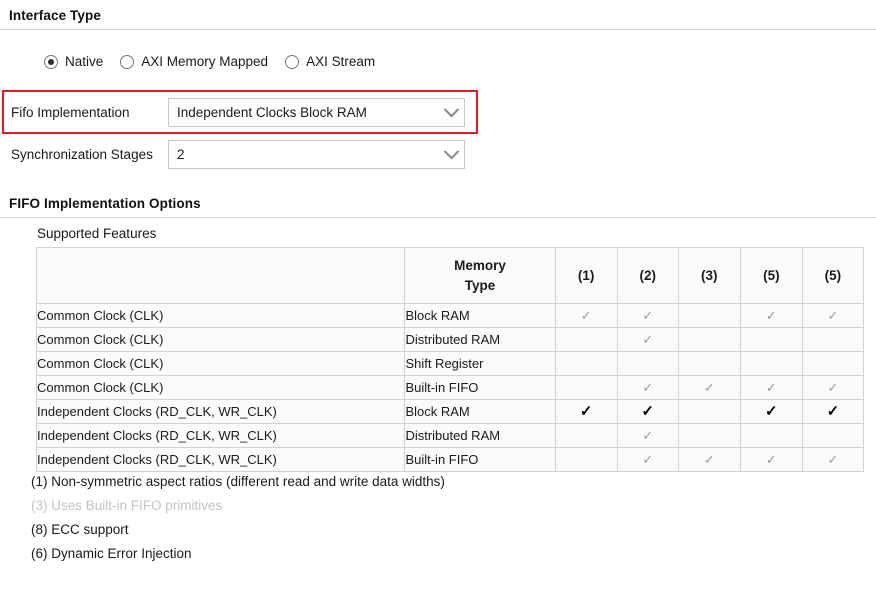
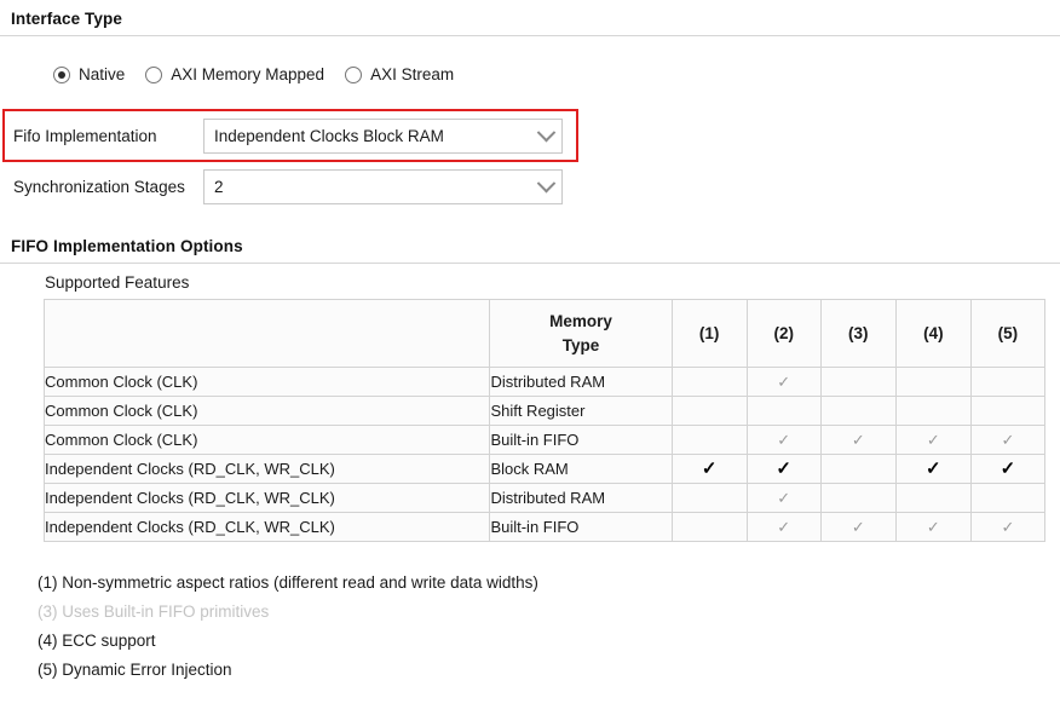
  Interface Type
  Native
  AXI Memory Mapped
  AXI Stream
  Fifo Implementation
  Independent Clocks Block RAM
  Synchronization Stages
  2
  FIFO Implementation Options
  Supported Features
- 	Memory Type	(1)	(2)	(3)	(5)	(5)
+ 	Memory Type	(1)	(2)	(3)	(4)	(5)
- Common Clock (CLK)	Block RAM	✓	✓		✓	✓
  Common Clock (CLK)	Distributed RAM		✓
  Common Clock (CLK)	Shift Register
  Common Clock (CLK)	Built-in FIFO		✓	✓	✓	✓
  Independent Clocks (RD_CLK, WR_CLK)	Block RAM	✓	✓		✓	✓
  Independent Clocks (RD_CLK, WR_CLK)	Distributed RAM		✓
  Independent Clocks (RD_CLK, WR_CLK)	Built-in FIFO		✓	✓	✓	✓
  (1) Non-symmetric aspect ratios (different read and write data widths)
  (3) Uses Built-in FIFO primitives
- (8) ECC support
+ (4) ECC support
- (6) Dynamic Error Injection
+ (5) Dynamic Error Injection
